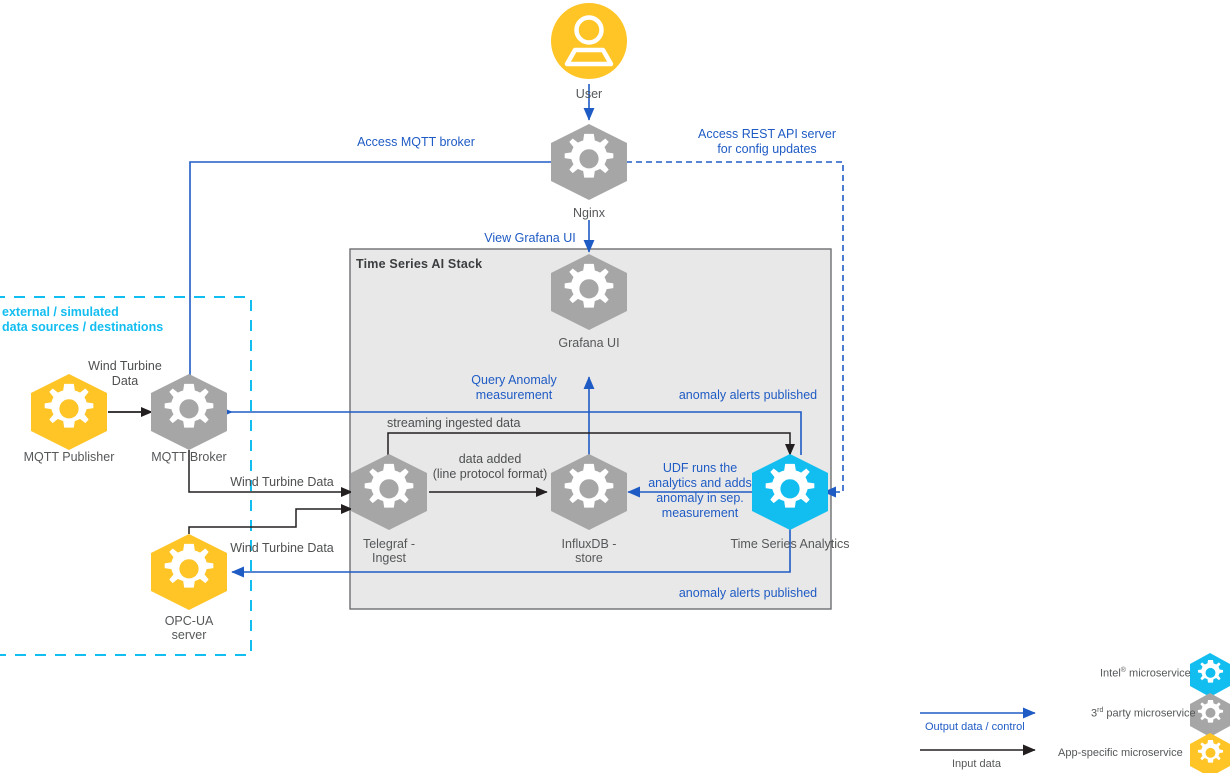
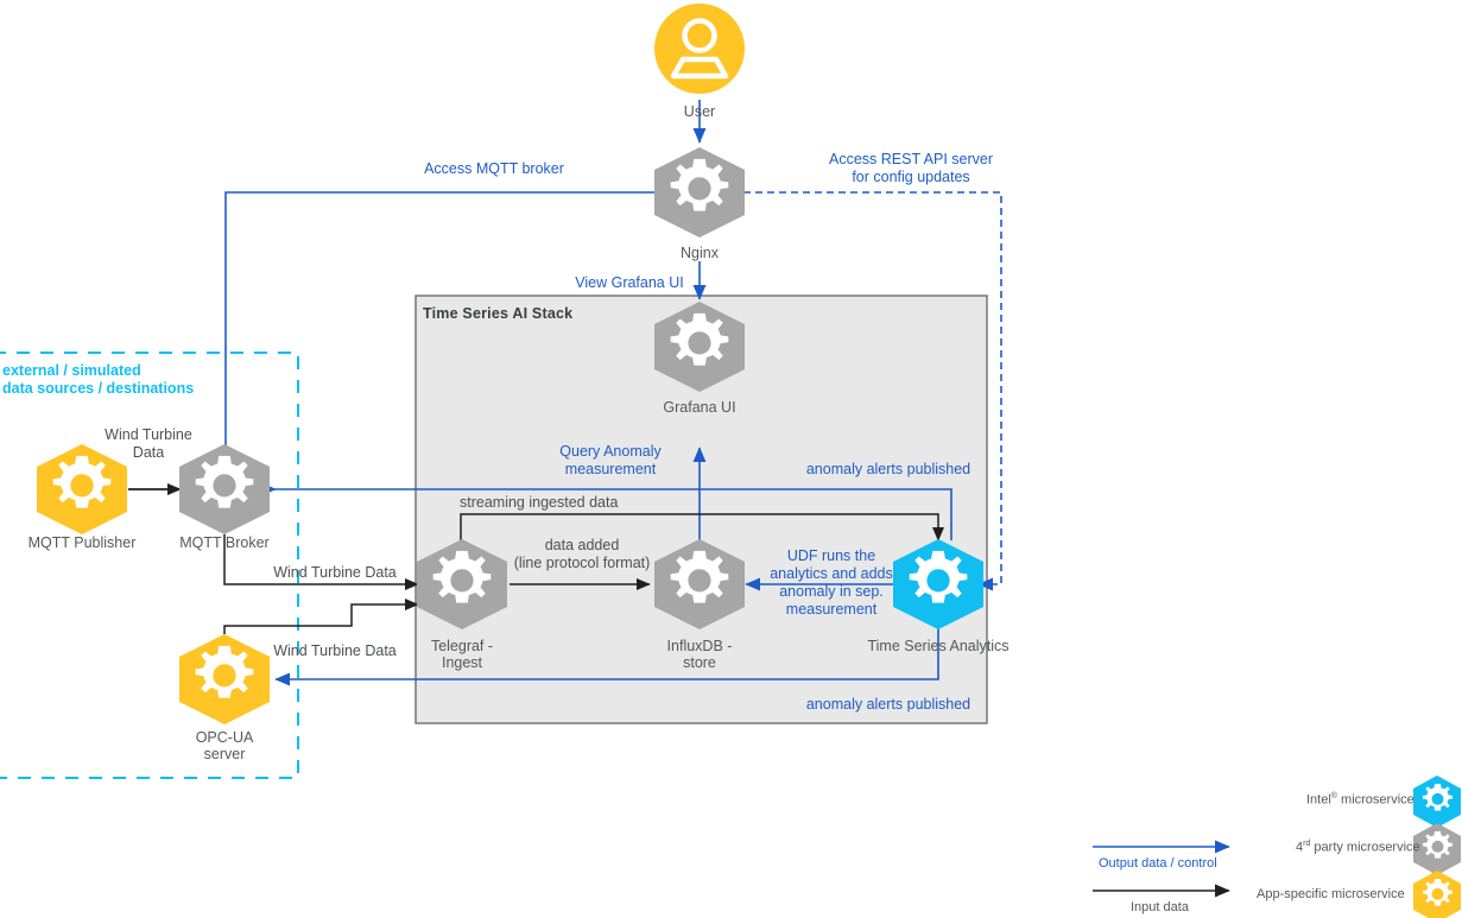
  Time Series AI Stack
  external / simulated
  data sources / destinations
  User
  Nginx
  Grafana UI
  MQTT Publisher
  MQTT Broker
  OPC-UA
  server
  Telegraf -
  Ingest
  InfluxDB -
  store
  Time Series Analytics
  Access MQTT broker
  Access REST API server
  for config updates
  View Grafana UI
  Query Anomaly
  measurement
  anomaly alerts published
  anomaly alerts published
  UDF runs the
  analytics and adds
  anomaly in sep.
  measurement
  streaming ingested data
  data added
  (line protocol format)
  Wind Turbine
  Data
  Wind Turbine Data
  Wind Turbine Data
  Output data / control
  Input data
  Intel microservice
- 3 party microservice
+ 4 party microservice
  App-specific microservice
